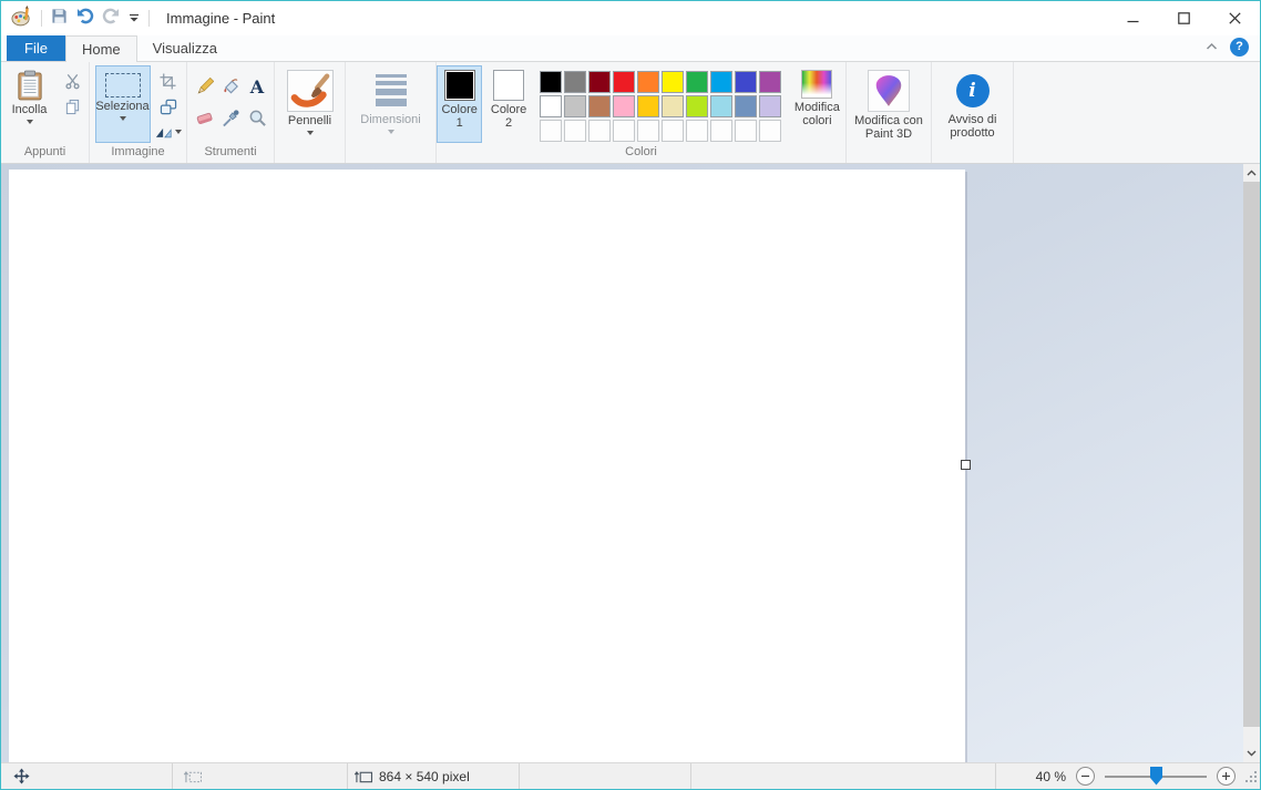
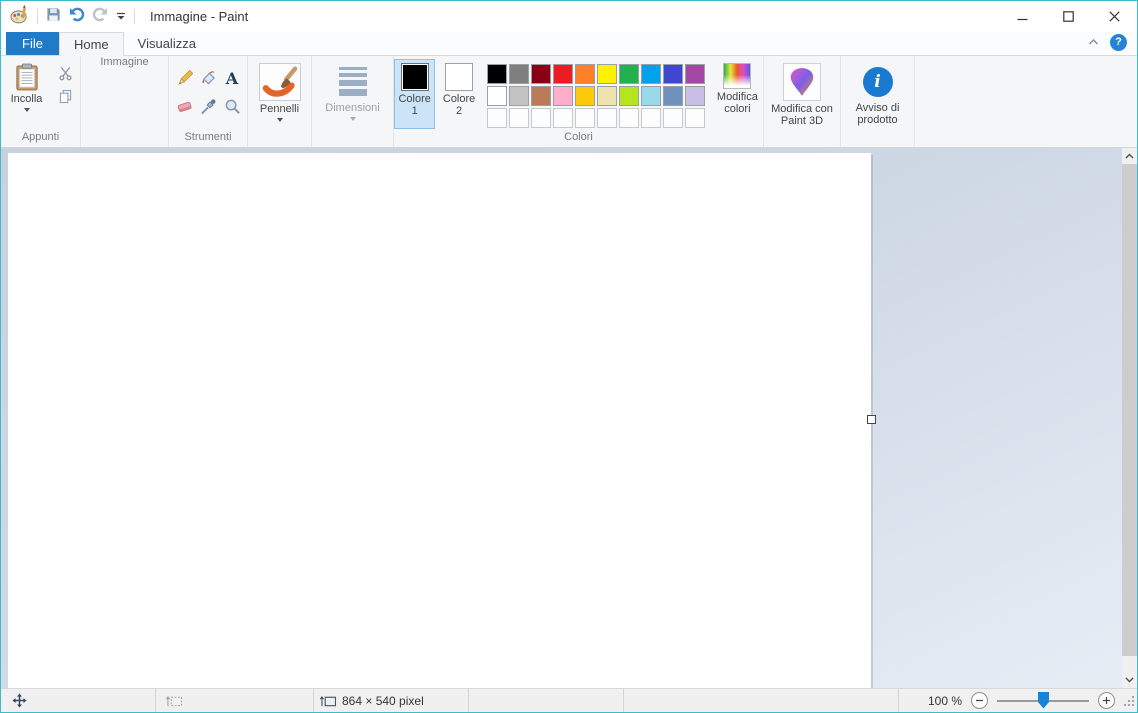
  Immagine - Paint
  File
  Home
  Visualizza
  ?
  Incolla
  Appunti
- Seleziona
  Immagine
  A
  Strumenti
  Pennelli
  Dimensioni
  Colore 1
  Colore 2
  Modifica colori
  Colori
  Modifica con Paint 3D
  i
  Avviso di prodotto
  864 × 540 pixel
- 40 %
+ 100 %
